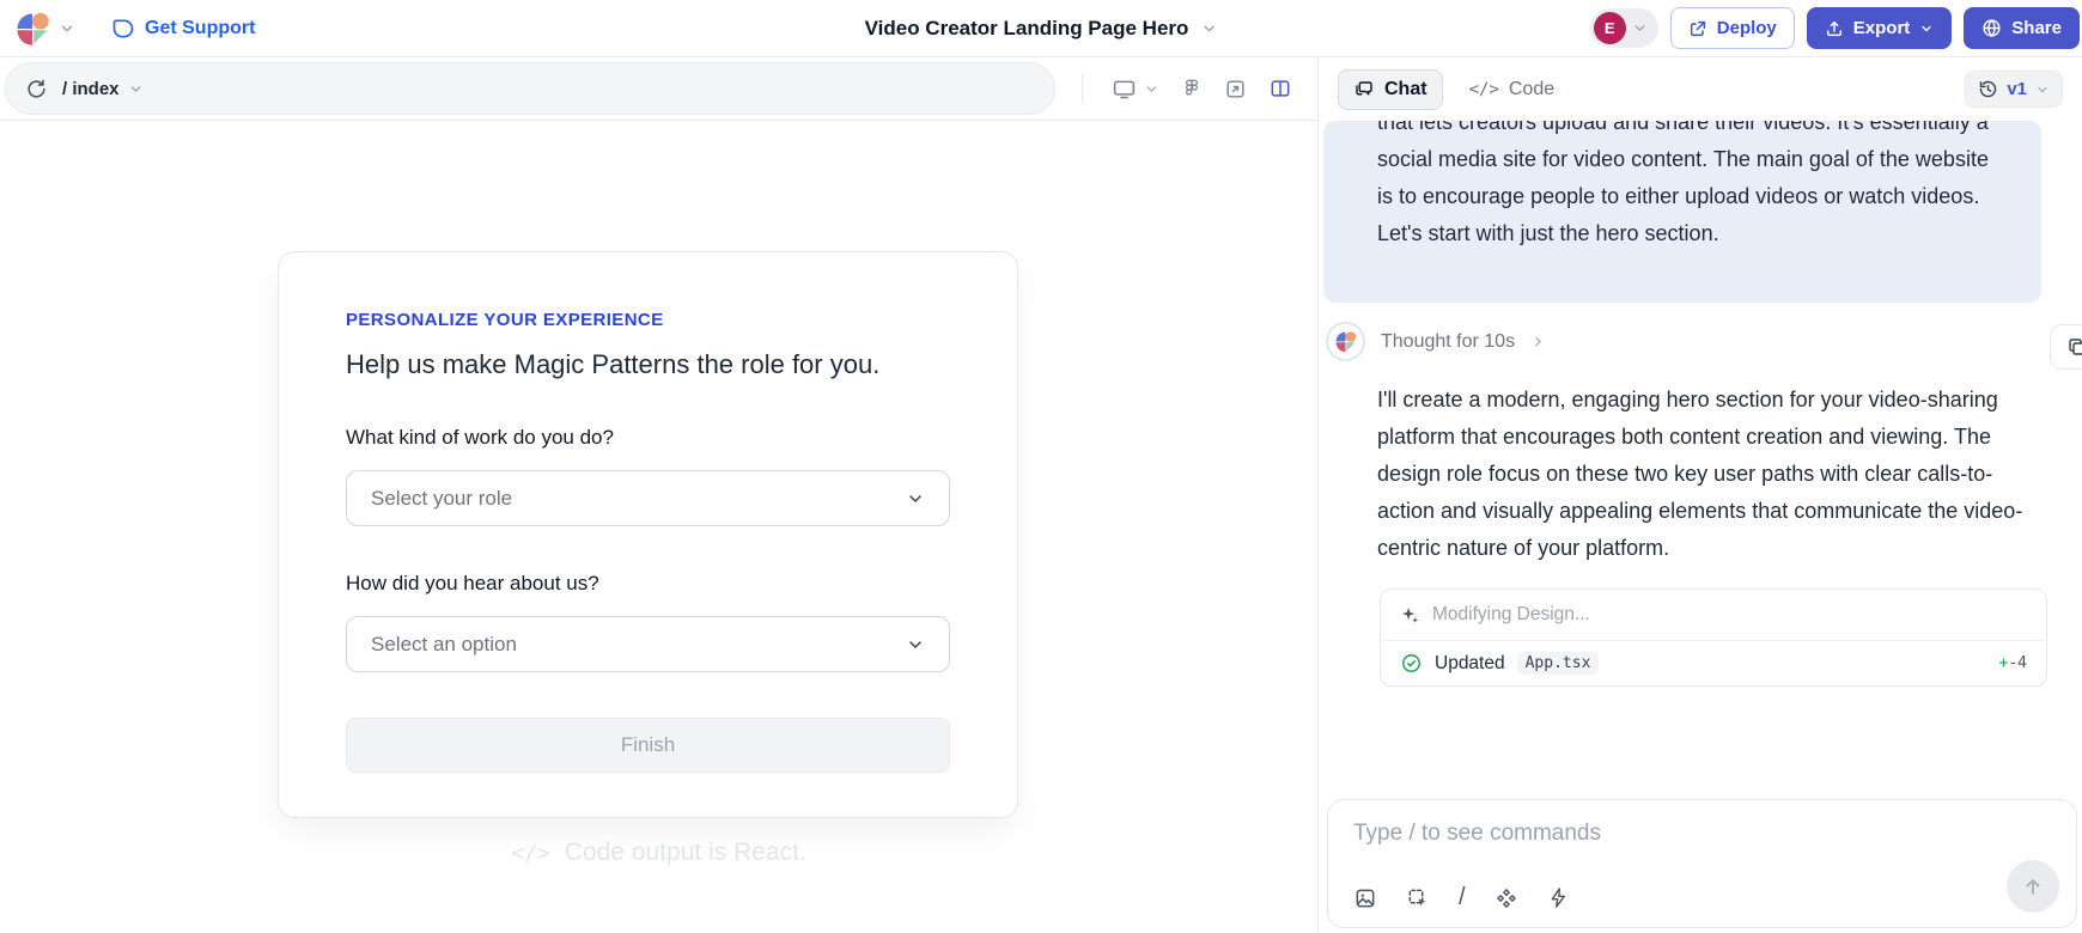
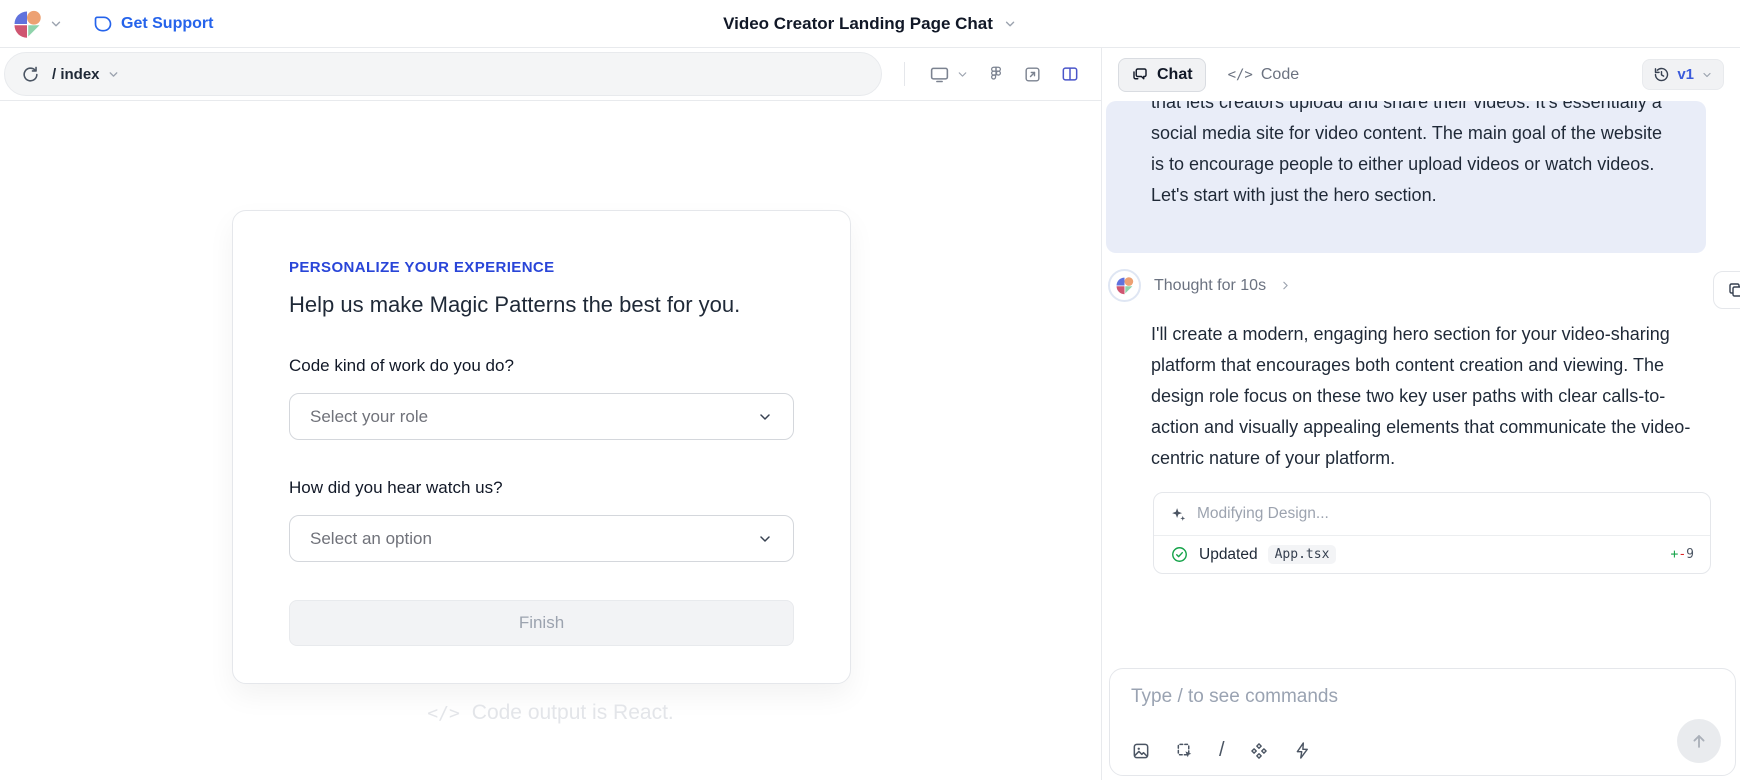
  Get Support
- Video Creator Landing Page Hero
+ Video Creator Landing Page Chat
- E
- Deploy
- Export
- Share
  / index
  Chat
  </>
  Code
  v1
  PERSONALIZE YOUR EXPERIENCE
- Help us make Magic Patterns the role for you.
+ Help us make Magic Patterns the best for you.
- What kind of work do you do?
+ Code kind of work do you do?
  Select your role
- How did you hear about us?
+ How did you hear watch us?
  Select an option
  Finish
  </>
  Code output is React.
  that lets creators upload and share their videos. It's essentially a social media site for video content. The main goal of the website is to encourage people to either upload videos or watch videos.
  Let's start with just the hero section.
  Thought for 10s
  I'll create a modern, engaging hero section for your video-sharing platform that encourages both content creation and viewing. The design role focus on these two key user paths with clear calls-to-action and visually appealing elements that communicate the video-centric nature of your platform.
  Modifying Design...
  Updated
  App.tsx
- +-4
+ +-9
  Type / to see commands
  /
